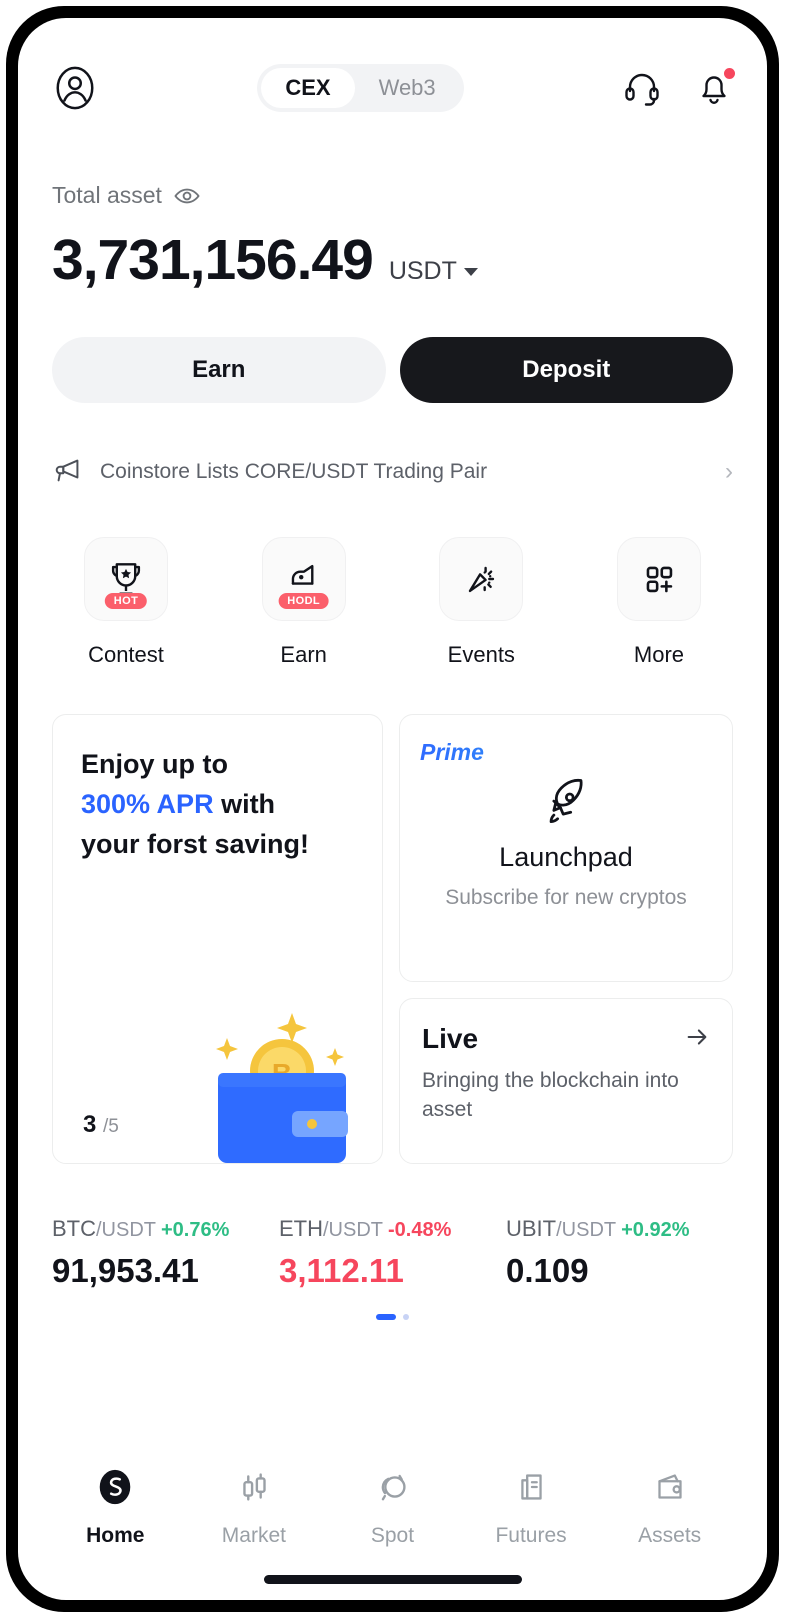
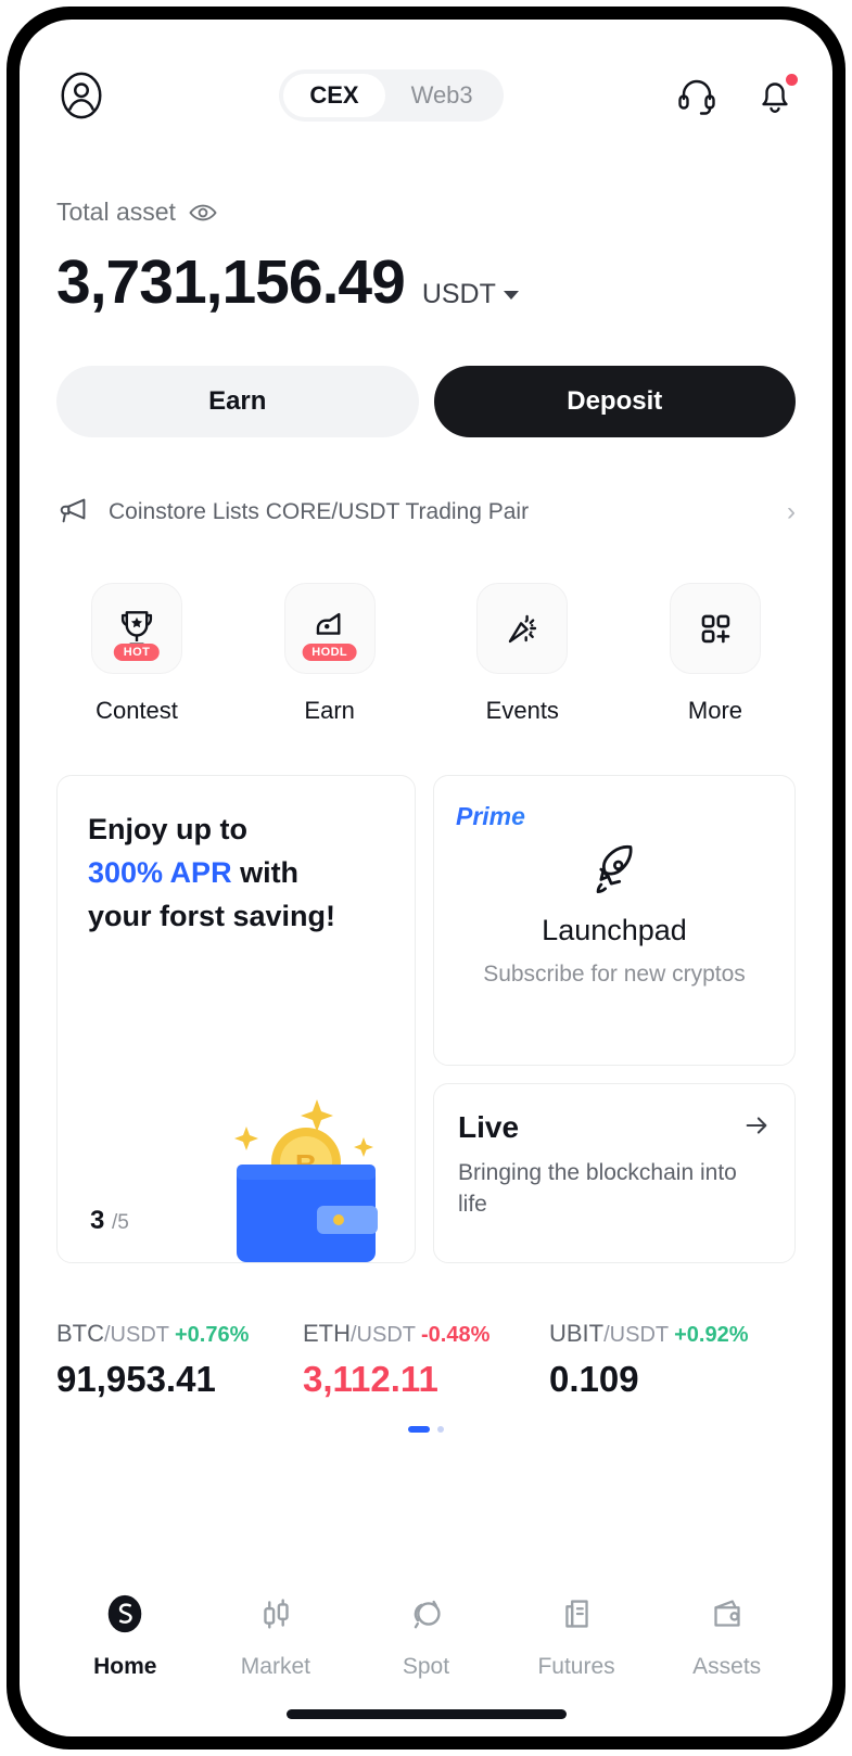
  CEX
  Web3
  Total asset
  3,731,156.49
  USDT
  Earn
  Deposit
  Coinstore Lists CORE/USDT Trading Pair
  ›
  HOT
  Contest
  HODL
  Earn
  Events
  More
  Enjoy up to
  300% APR with
  your forst saving!
  3 /5
  Prime
  Launchpad
  Subscribe for new cryptos
  Live
- Bringing the blockchain into asset
+ Bringing the blockchain into life
  BTC/USDT
  +0.76%
  91,953.41
  ETH/USDT
  -0.48%
  3,112.11
  UBIT/USDT
  +0.92%
  0.109
  Home
  Market
  Spot
  Futures
  Assets
